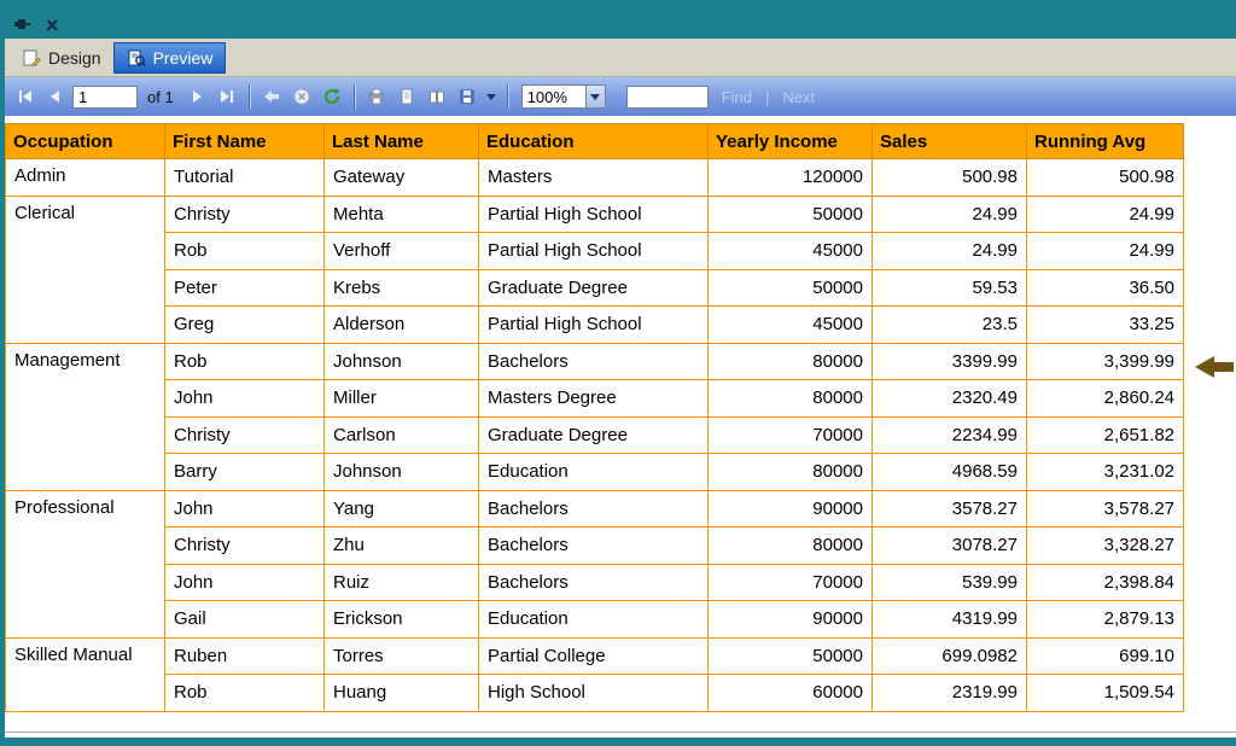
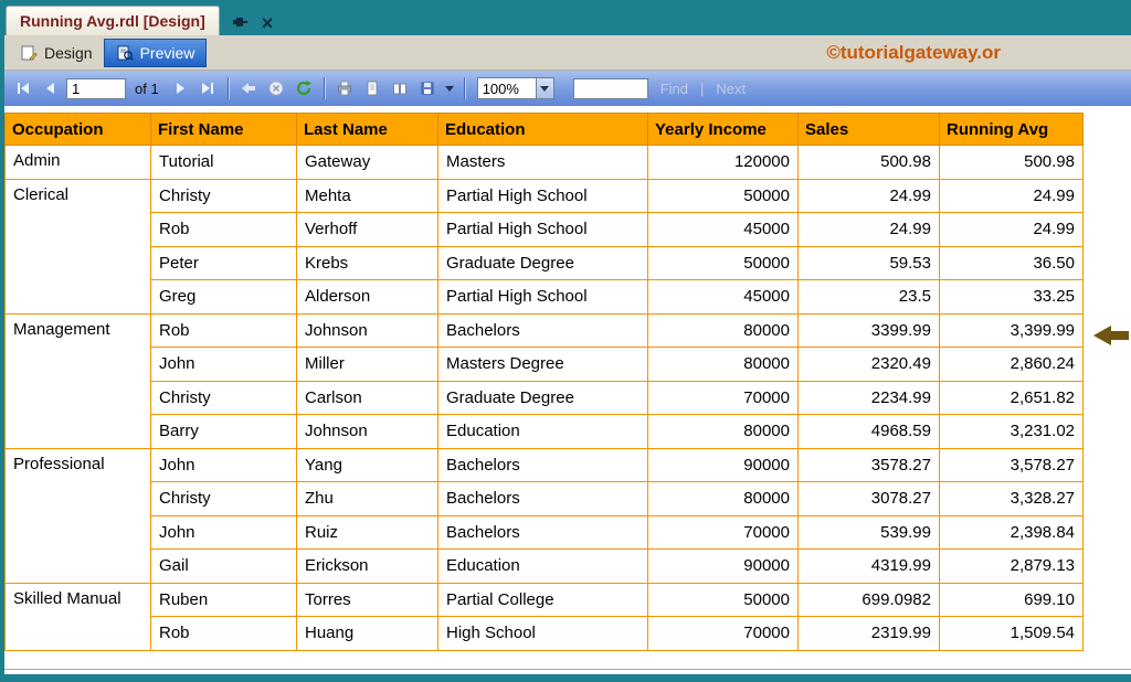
+ Running Avg.rdl [Design]
  ×
  Design
  Preview
+ ©tutorialgateway.or
  1
  of 1
  100%
  Find
  |
  Next
  Occupation	First Name	Last Name	Education	Yearly Income	Sales	Running Avg
  Admin	Tutorial	Gateway	Masters	120000	500.98	500.98
  Clerical	Christy	Mehta	Partial High School	50000	24.99	24.99
  Rob	Verhoff	Partial High School	45000	24.99	24.99
  Peter	Krebs	Graduate Degree	50000	59.53	36.50
  Greg	Alderson	Partial High School	45000	23.5	33.25
  Management	Rob	Johnson	Bachelors	80000	3399.99	3,399.99
  John	Miller	Masters Degree	80000	2320.49	2,860.24
  Christy	Carlson	Graduate Degree	70000	2234.99	2,651.82
  Barry	Johnson	Education	80000	4968.59	3,231.02
  Professional	John	Yang	Bachelors	90000	3578.27	3,578.27
  Christy	Zhu	Bachelors	80000	3078.27	3,328.27
  John	Ruiz	Bachelors	70000	539.99	2,398.84
  Gail	Erickson	Education	90000	4319.99	2,879.13
  Skilled Manual	Ruben	Torres	Partial College	50000	699.0982	699.10
- Rob	Huang	High School	60000	2319.99	1,509.54
+ Rob	Huang	High School	70000	2319.99	1,509.54
